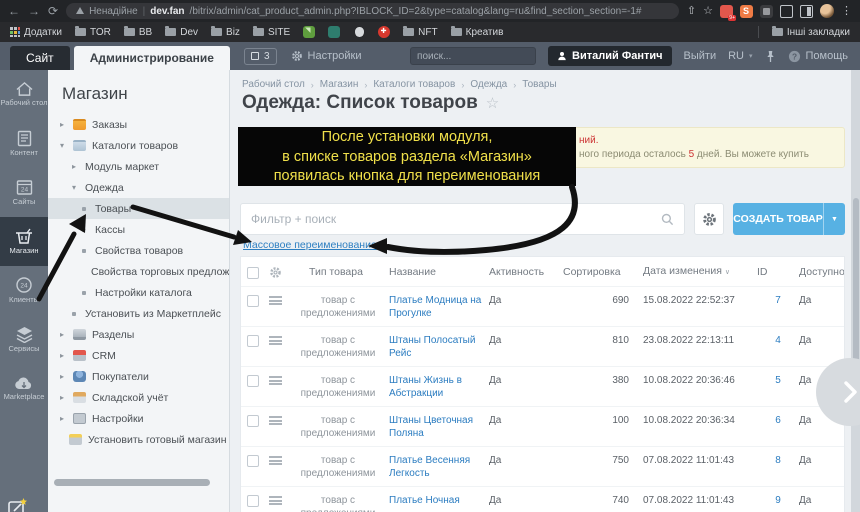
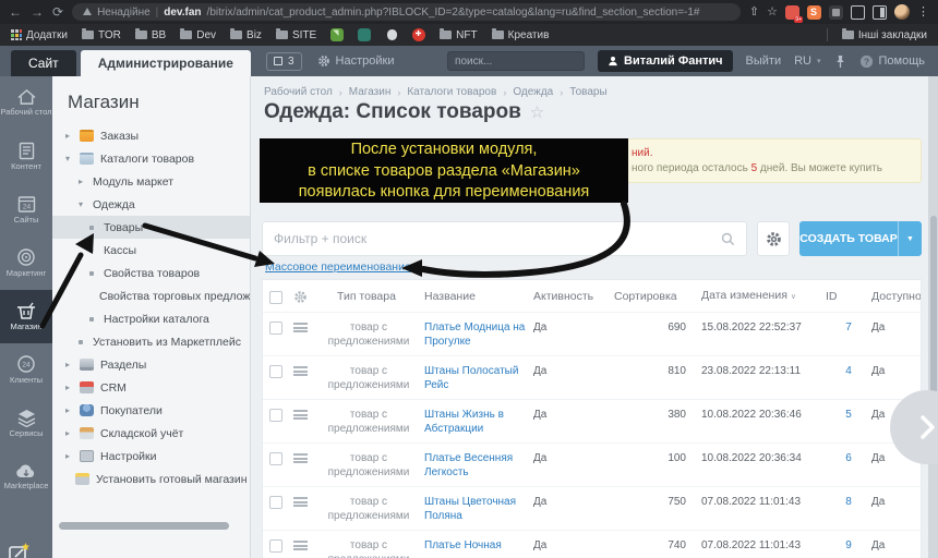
  ←
  →
  ⟳
  Ненадійне
  dev.fan
  /bitrix/admin/cat_product_admin.php?IBLOCK_ID=2&type=catalog&lang=ru&find_section_section=-1#
  ⇧
  ☆
  ⋮
  Додатки
  TOR
  BB
  Dev
  Biz
  SITE
  NFT
  Креатив
  Інші закладки
  Сайт
  Администрирование
  3
  Настройки
  поиск...
  Виталий Фантич
  Выйти
  RU
  ?
  Помощь
  Рабочий стол
  Контент
  Сайты
+ Маркетинг
  Магазин
  Клиенты
  Сервисы
  Marketplace
  Магазин
  ▸
  Заказы
  ▾
  Каталоги товаров
  ▸
  Модуль маркет
  ▾
  Одежда
  Товары
  Кассы
  Свойства товаров
  Свойства торговых предлож
  Настройки каталога
  Установить из Маркетплейс
  ▸
  Разделы
  ▸
  CRM
  ▸
  Покупатели
  ▸
  Складской учёт
  ▸
  Настройки
  Установить готовый магазин
  Рабочий стол
  ›
  Магазин
  ›
  Каталоги товаров
  ›
  Одежда
  ›
  Товары
  Одежда: Список товаров
  ☆
  ний.
  ного периода осталось 5 дней. Вы можете купить
  После установки модуля,
  в списке товаров раздела «Магазин»
  появилась кнопка для переименования
  Фильтр + поиск
  СОЗДАТЬ ТОВАР
  Массовое переименовани
  Тип товара
  Название
  Активность
  Сортировка
  Дата изменения
  ID
  Доступно
  товар с предложениями
  Платье Модница на Прогулке
  Да
  690
  15.08.2022 22:52:37
  7
  Да
  товар с предложениями
  Штаны Полосатый Рейс
  Да
  810
  23.08.2022 22:13:11
  4
  Да
  товар с предложениями
  Штаны Жизнь в Абстракции
  Да
  380
  10.08.2022 20:36:46
  5
  Да
  товар с предложениями
- Штаны Цветочная Поляна
+ Платье Весенняя Легкость
  Да
  100
  10.08.2022 20:36:34
  6
  Да
  товар с предложениями
- Платье Весенняя Легкость
+ Штаны Цветочная Поляна
  Да
  750
  07.08.2022 11:01:43
  8
  Да
  Платье Ночная
  Да
  740
  07.08.2022 11:01:43
  9
  Да
